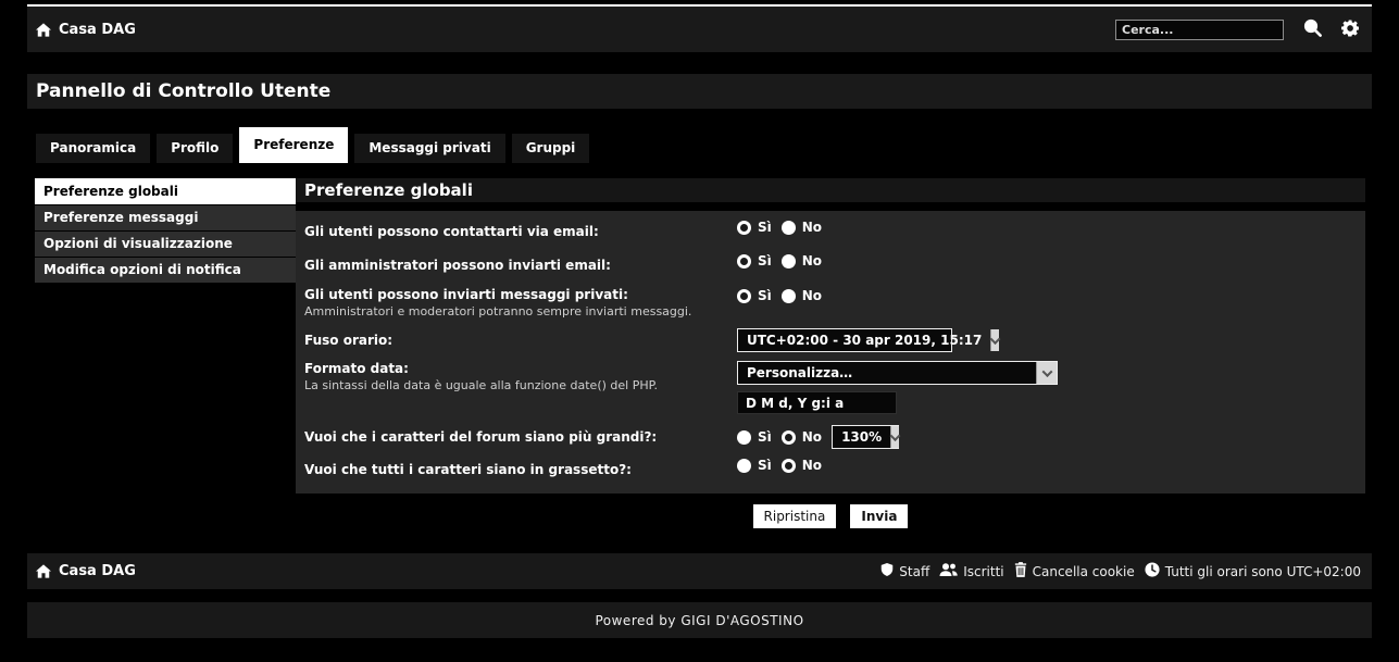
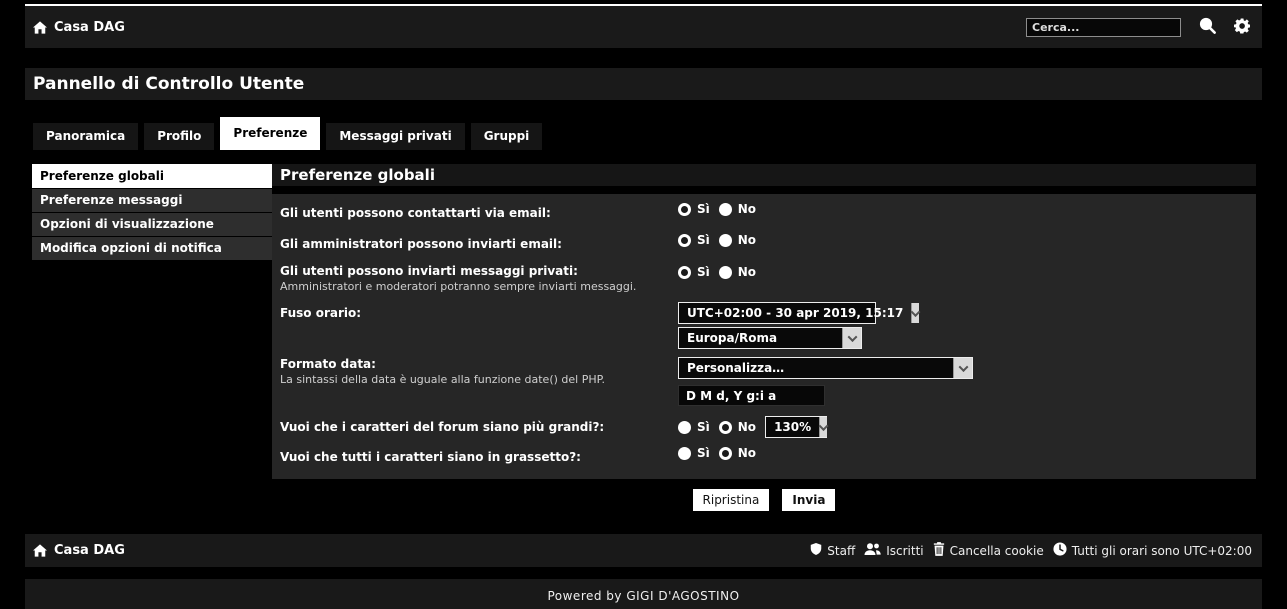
  Casa DAG
  Cerca...
  Pannello di Controllo Utente
  Panoramica
  Profilo
  Preferenze
  Messaggi privati
  Gruppi
  Preferenze globali
  Preferenze messaggi
  Opzioni di visualizzazione
  Modifica opzioni di notifica
  Preferenze globali
  Gli utenti possono contattarti via email:
  Sì
  No
  Gli amministratori possono inviarti email:
  Sì
  No
  Gli utenti possono inviarti messaggi privati:
  Amministratori e moderatori potranno sempre inviarti messaggi.
  Sì
  No
  Fuso orario:
  UTC+02:00 - 30 apr 2019, 15:17
+ Europa/Roma
  Formato data:
  La sintassi della data è uguale alla funzione date() del PHP.
  Personalizza…
  D M d, Y g:i a
  Vuoi che i caratteri del forum siano più grandi?:
  Sì
  No
  130%
  Vuoi che tutti i caratteri siano in grassetto?:
  Sì
  No
  Ripristina Invia
  Casa DAG
  Staff
  Iscritti
  Cancella cookie
  Tutti gli orari sono UTC+02:00
  Powered by GIGI D'AGOSTINO
